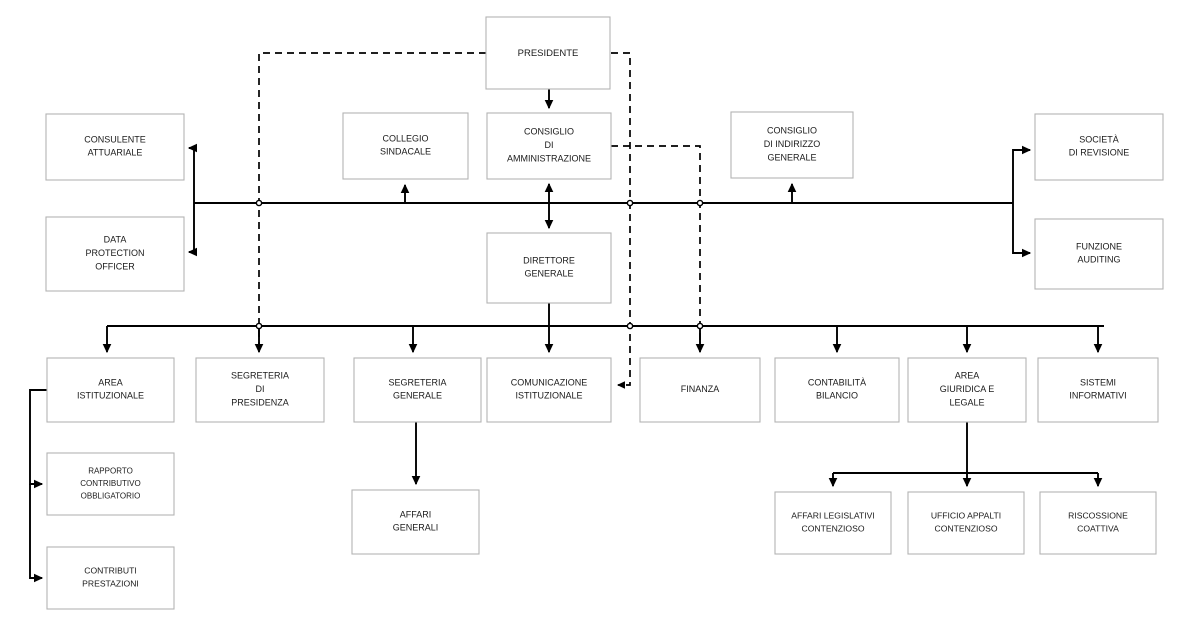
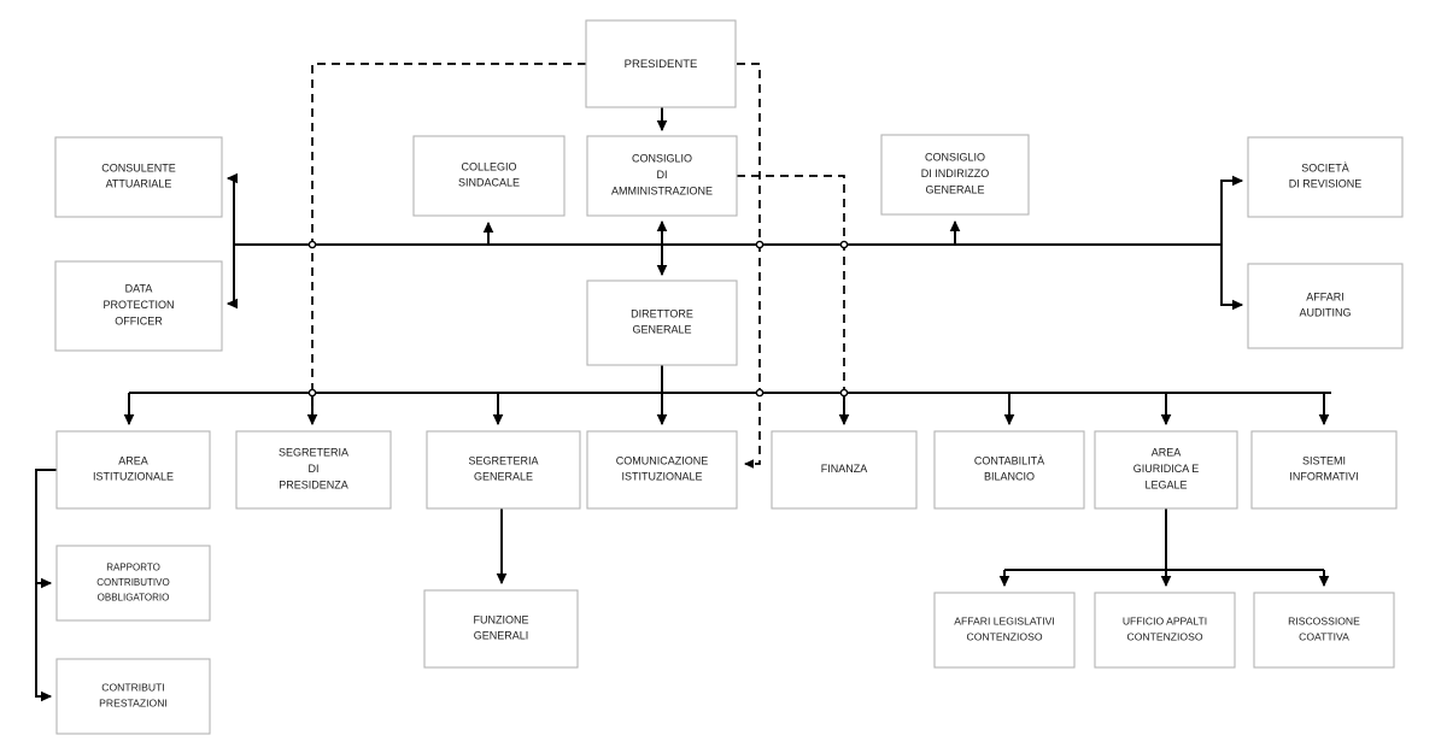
  PRESIDENTE
  CONSULENTE ATTUARIALE
  DATA PROTECTION OFFICER
  COLLEGIO SINDACALE
  CONSIGLIO DI AMMINISTRAZIONE
  CONSIGLIO DI INDIRIZZO GENERALE
  SOCIETÀ DI REVISIONE
- FUNZIONE AUDITING
+ AFFARI AUDITING
  DIRETTORE GENERALE
  AREA ISTITUZIONALE
  SEGRETERIA DI PRESIDENZA
  SEGRETERIA GENERALE
  COMUNICAZIONE ISTITUZIONALE
  FINANZA
  CONTABILITÀ BILANCIO
  AREA GIURIDICA E LEGALE
  SISTEMI INFORMATIVI
  RAPPORTO CONTRIBUTIVO OBBLIGATORIO
  CONTRIBUTI PRESTAZIONI
- AFFARI GENERALI
+ FUNZIONE GENERALI
  AFFARI LEGISLATIVI CONTENZIOSO
  UFFICIO APPALTI CONTENZIOSO
  RISCOSSIONE COATTIVA
